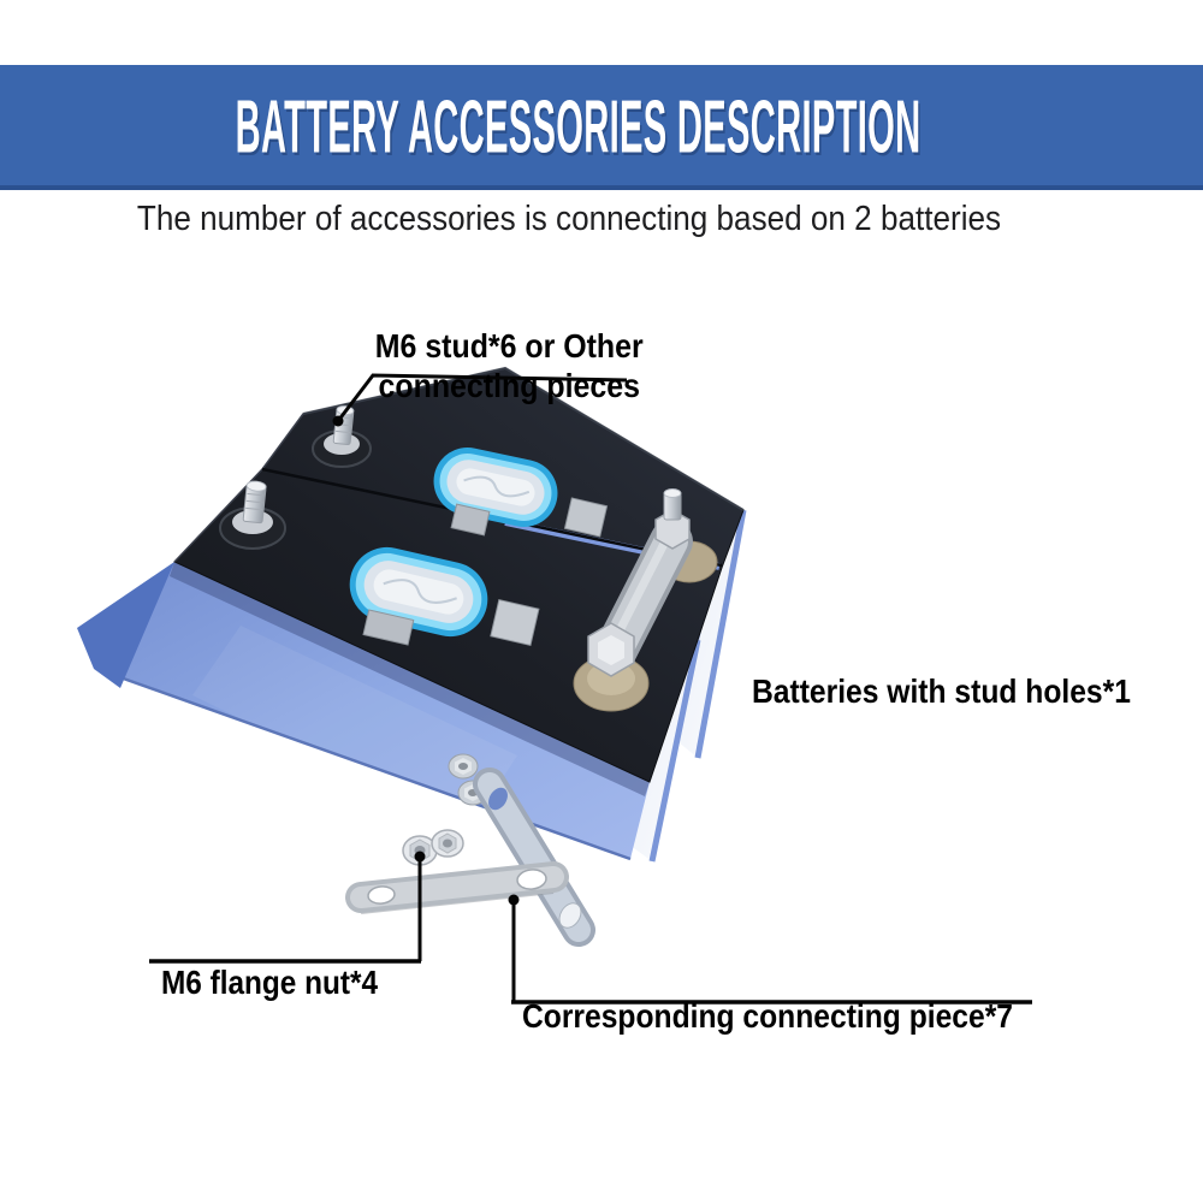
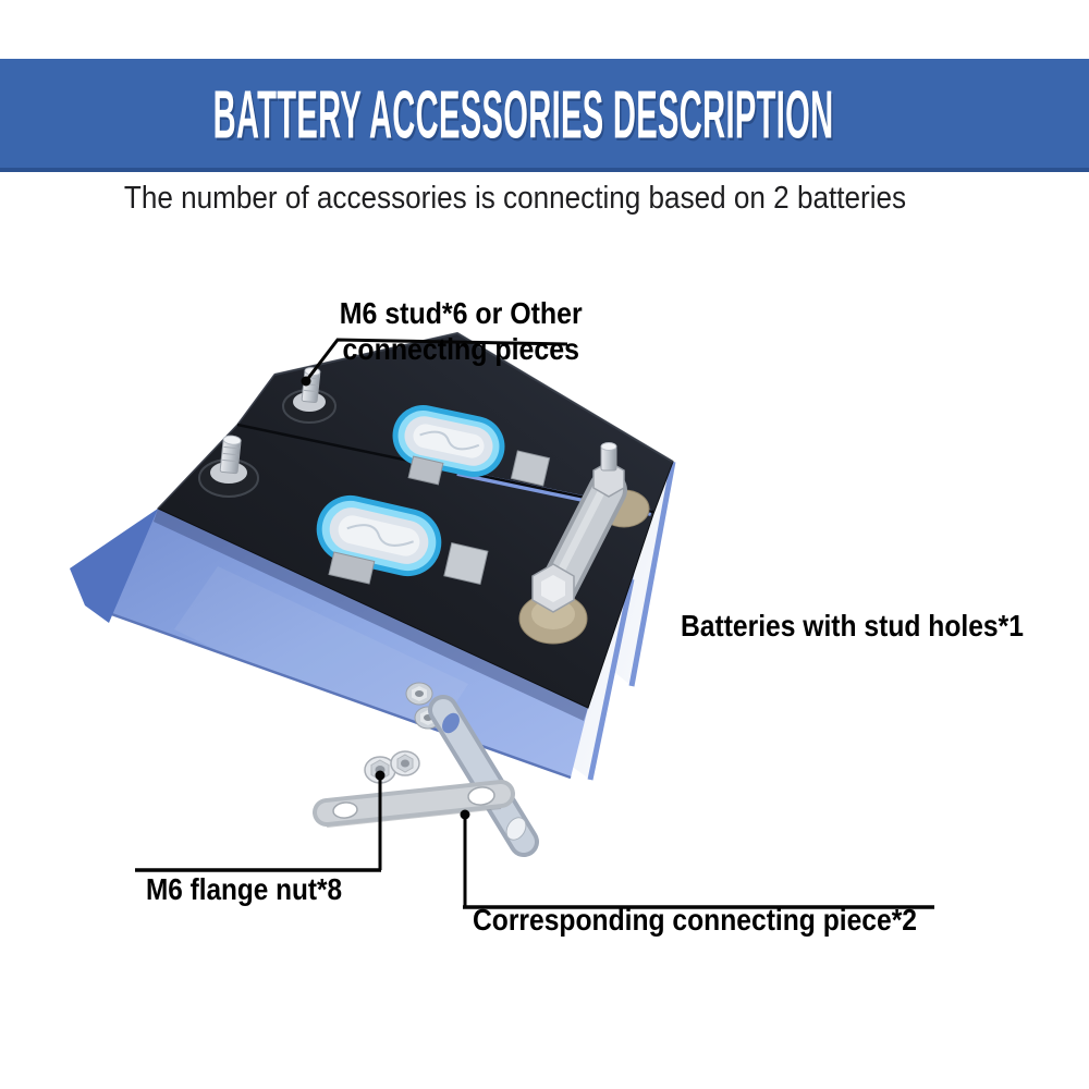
  BATTERY ACCESSORIES DESCRIPTION
  The number of accessories is connecting based on 2 batteries
  M6 stud*6 or Other
  connecting pieces
  Batteries with stud holes*1
- M6 flange nut*4
+ M6 flange nut*8
- Corresponding connecting piece*7
+ Corresponding connecting piece*2
